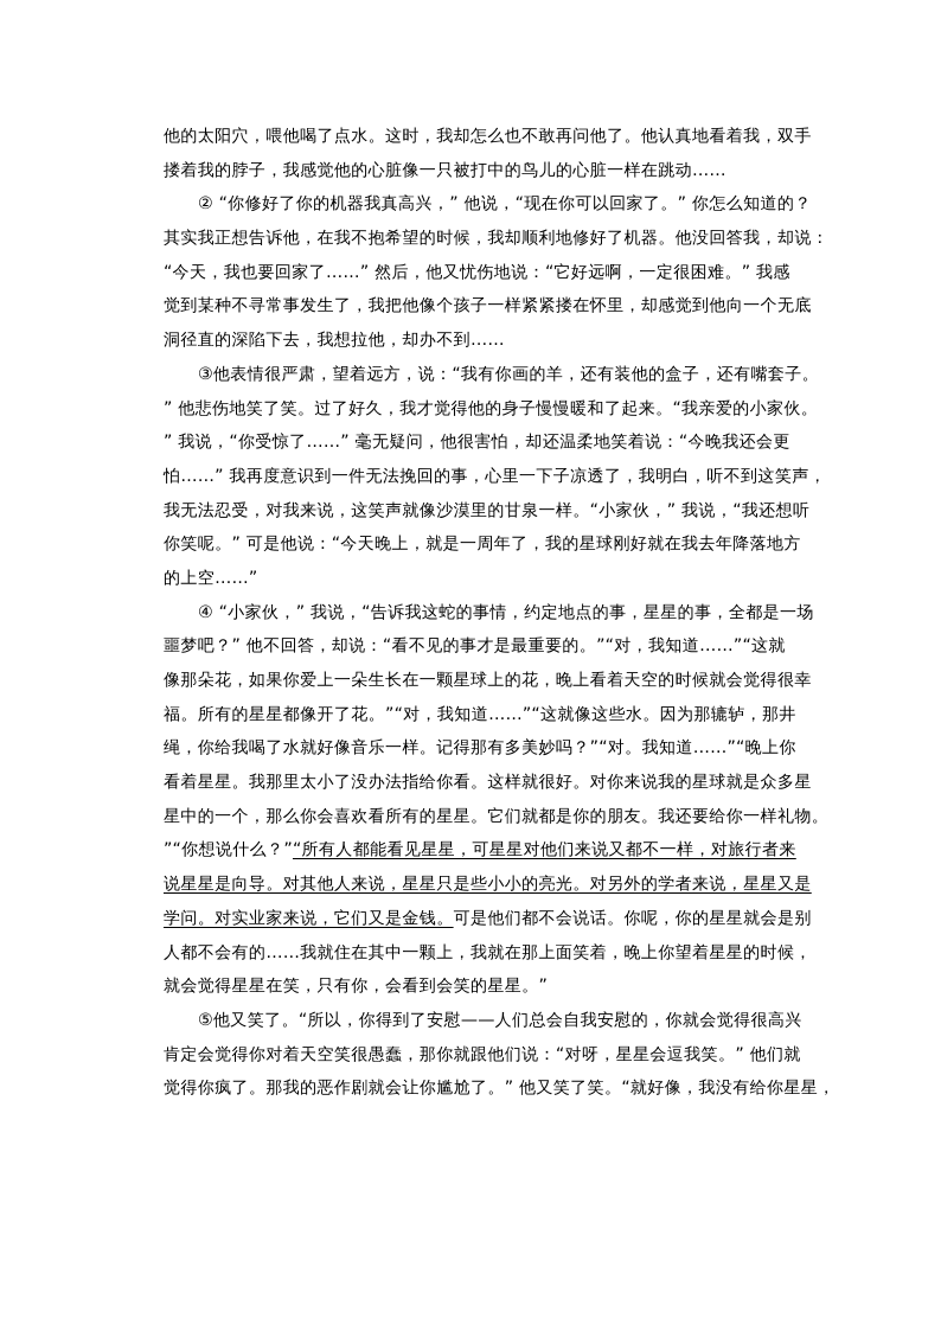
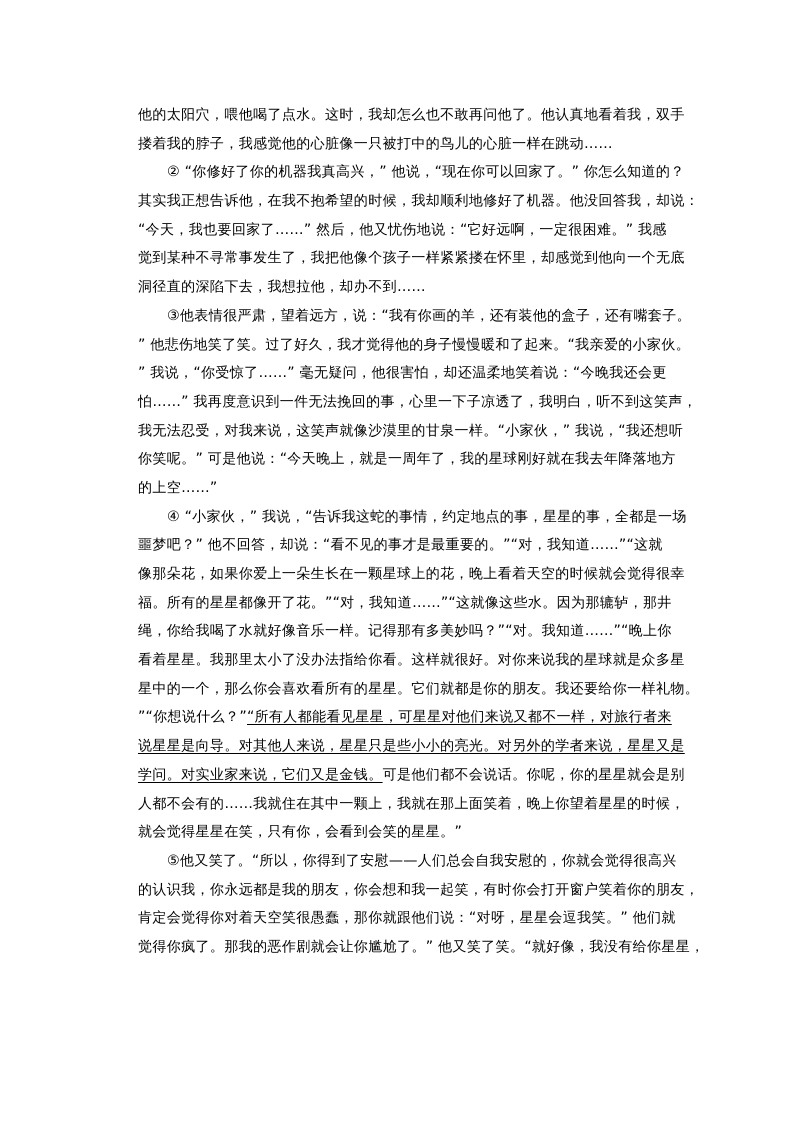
  他的太阳穴，喂他喝了点水。这时，我却怎么也不敢再问他了。他认真地看着我，双手
  搂着我的脖子，我感觉他的心脏像一只被打中的鸟儿的心脏一样在跳动……
  ② “你修好了你的机器我真高兴，” 他说，“现在你可以回家了。” 你怎么知道的？
  其实我正想告诉他，在我不抱希望的时候，我却顺利地修好了机器。他没回答我，却说：
  “今天，我也要回家了……” 然后，他又忧伤地说：“它好远啊，一定很困难。” 我感
  觉到某种不寻常事发生了，我把他像个孩子一样紧紧搂在怀里，却感觉到他向一个无底
  洞径直的深陷下去，我想拉他，却办不到……
  ③他表情很严肃，望着远方，说：“我有你画的羊，还有装他的盒子，还有嘴套子。
  ” 他悲伤地笑了笑。过了好久，我才觉得他的身子慢慢暖和了起来。“我亲爱的小家伙。
  ” 我说，“你受惊了……” 毫无疑问，他很害怕，却还温柔地笑着说：“今晚我还会更
  怕……” 我再度意识到一件无法挽回的事，心里一下子凉透了，我明白，听不到这笑声，
  我无法忍受，对我来说，这笑声就像沙漠里的甘泉一样。“小家伙，” 我说，“我还想听
  你笑呢。” 可是他说：“今天晚上，就是一周年了，我的星球刚好就在我去年降落地方
  的上空……”
  ④ “小家伙，” 我说，“告诉我这蛇的事情，约定地点的事，星星的事，全都是一场
  噩梦吧？” 他不回答，却说：“看不见的事才是最重要的。”“对，我知道……”“这就
  像那朵花，如果你爱上一朵生长在一颗星球上的花，晚上看着天空的时候就会觉得很幸
  福。所有的星星都像开了花。”“对，我知道……”“这就像这些水。因为那辘轳，那井
  绳，你给我喝了水就好像音乐一样。记得那有多美妙吗？”“对。我知道……”“晚上你
  看着星星。我那里太小了没办法指给你看。这样就很好。对你来说我的星球就是众多星
  星中的一个，那么你会喜欢看所有的星星。它们就都是你的朋友。我还要给你一样礼物。
  ”“你想说什么？”“所有人都能看见星星，可星星对他们来说又都不一样，对旅行者来
  说星星是向导。对其他人来说，星星只是些小小的亮光。对另外的学者来说，星星又是
  学问。对实业家来说，它们又是金钱。可是他们都不会说话。你呢，你的星星就会是别
  人都不会有的……我就住在其中一颗上，我就在那上面笑着，晚上你望着星星的时候，
  就会觉得星星在笑，只有你，会看到会笑的星星。”
  ⑤他又笑了。“所以，你得到了安慰——人们总会自我安慰的，你就会觉得很高兴
+ 的认识我，你永远都是我的朋友，你会想和我一起笑，有时你会打开窗户笑着你的朋友，
  肯定会觉得你对着天空笑很愚蠢，那你就跟他们说：“对呀，星星会逗我笑。” 他们就
  觉得你疯了。那我的恶作剧就会让你尴尬了。” 他又笑了笑。“就好像，我没有给你星星，
